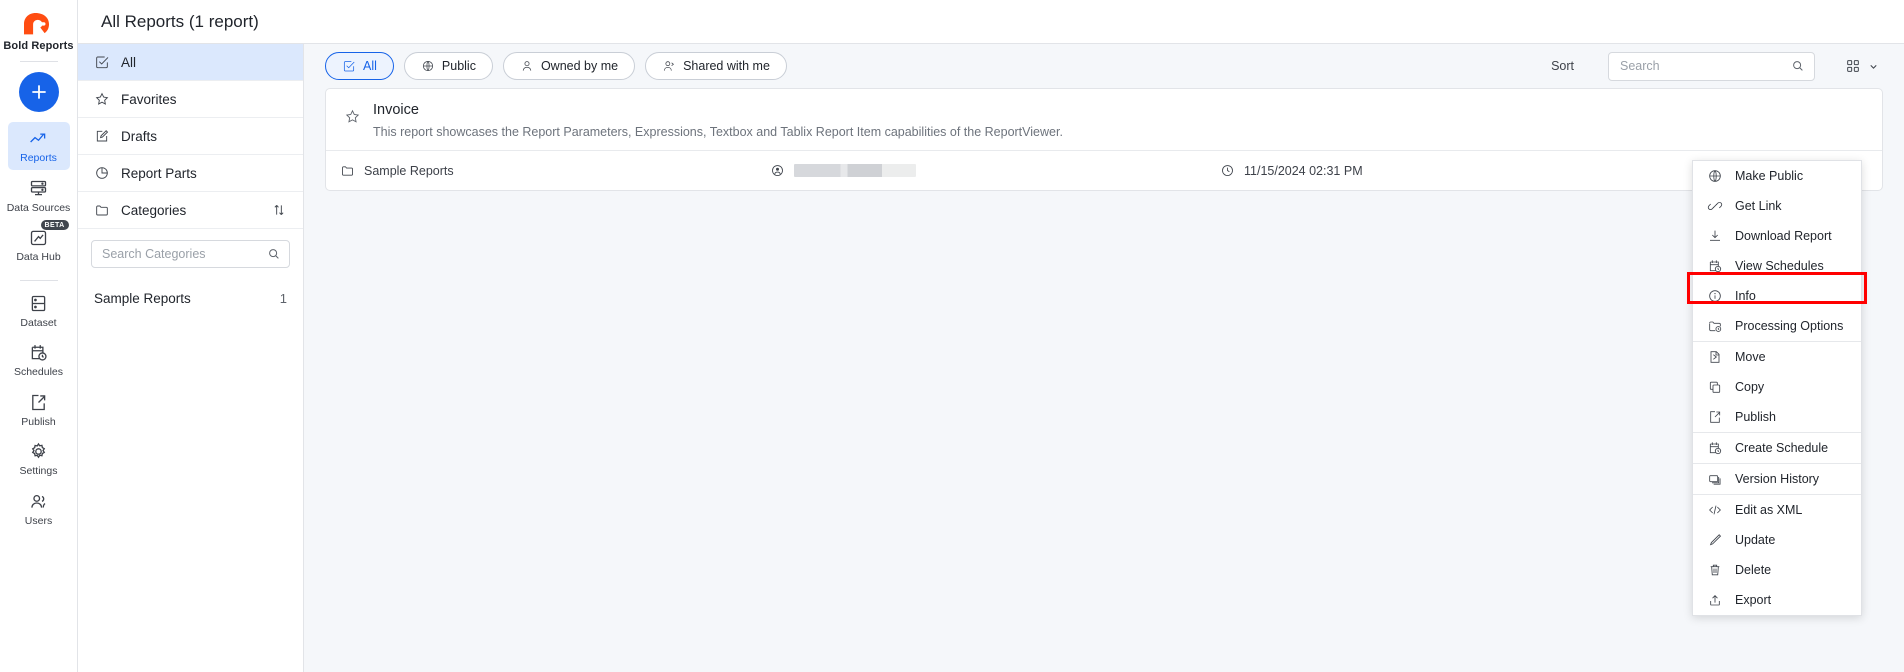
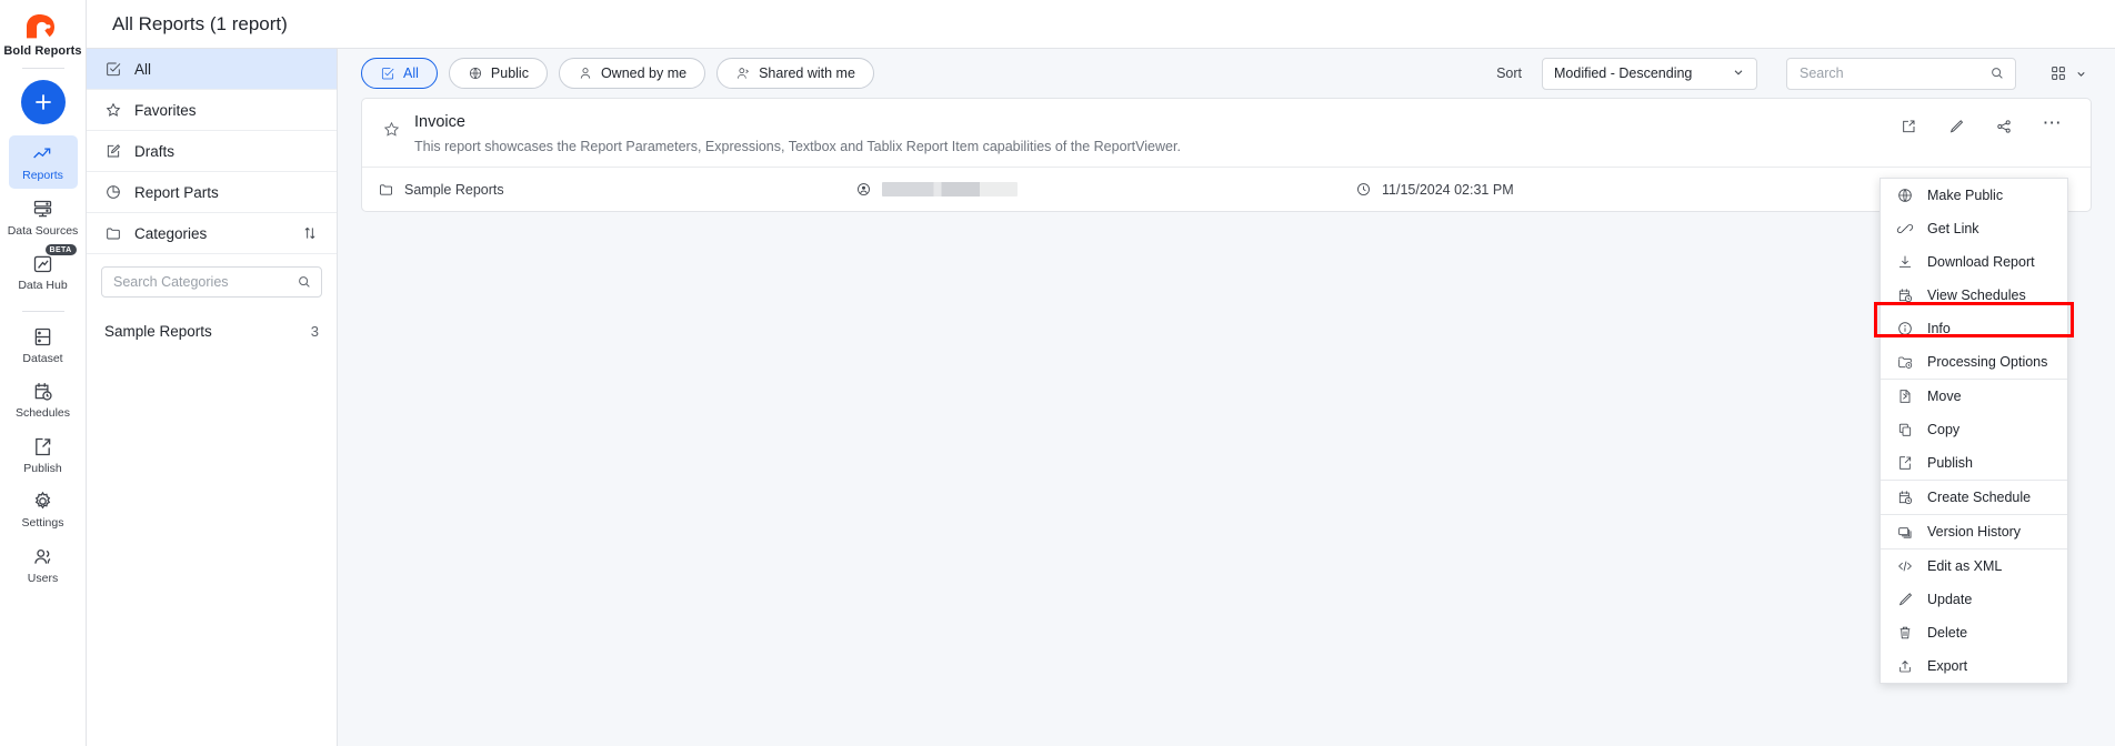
  Bold Reports
  Reports
  Data Sources
  Data Hub
  Dataset
  Schedules
  Publish
  Settings
  Users
  All Reports (1 report)
  All
  Favorites
  Drafts
  Report Parts
  Categories
  Search Categories
  Sample Reports
- 1
+ 3
  All
  Public
  Owned by me
  Shared with me
  Sort
+ Modified - Descending
  Search
  Invoice
  This report showcases the Report Parameters, Expressions, Textbox and Tablix Report Item capabilities of the ReportViewer.
+ ⋯
  Sample Reports
  11/15/2024 02:31 PM
  Make Public
  Get Link
  Download Report
  View Schedules
  Info
  Processing Options
  Move
  Copy
  Publish
  Create Schedule
  Version History
  Edit as XML
  Update
  Delete
  Export
